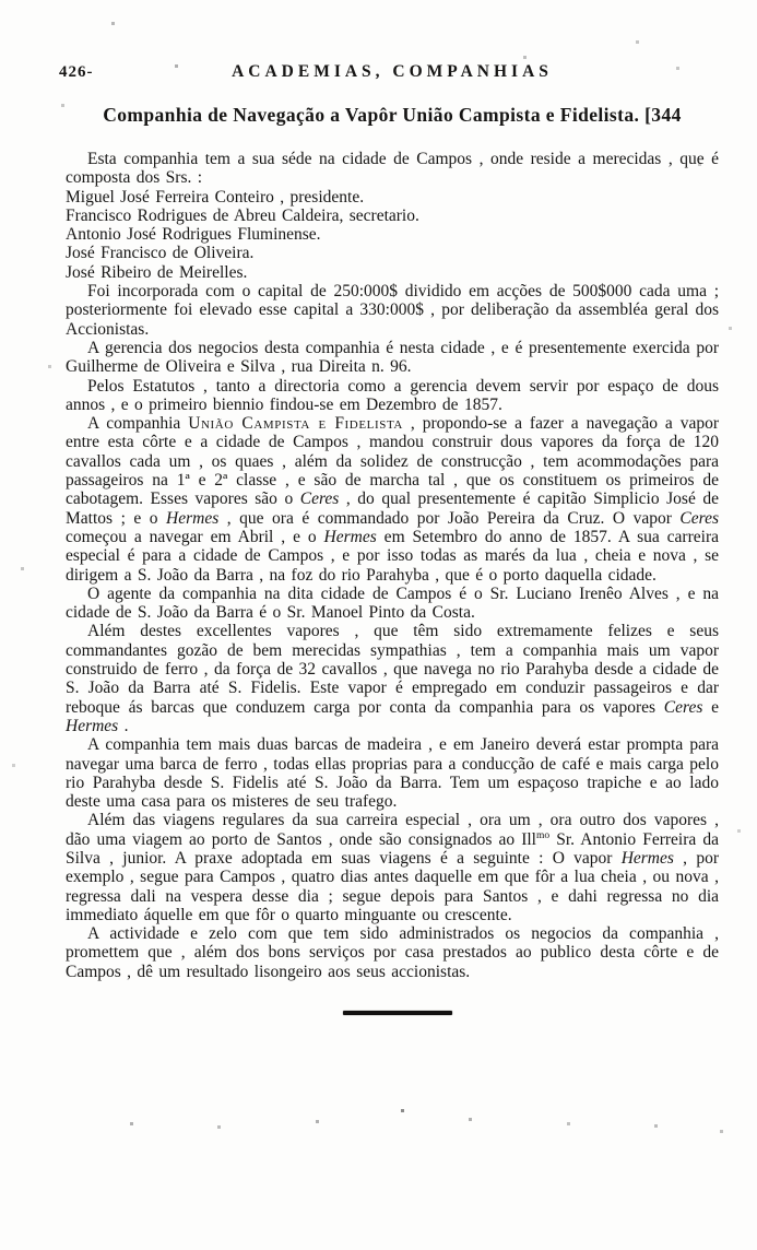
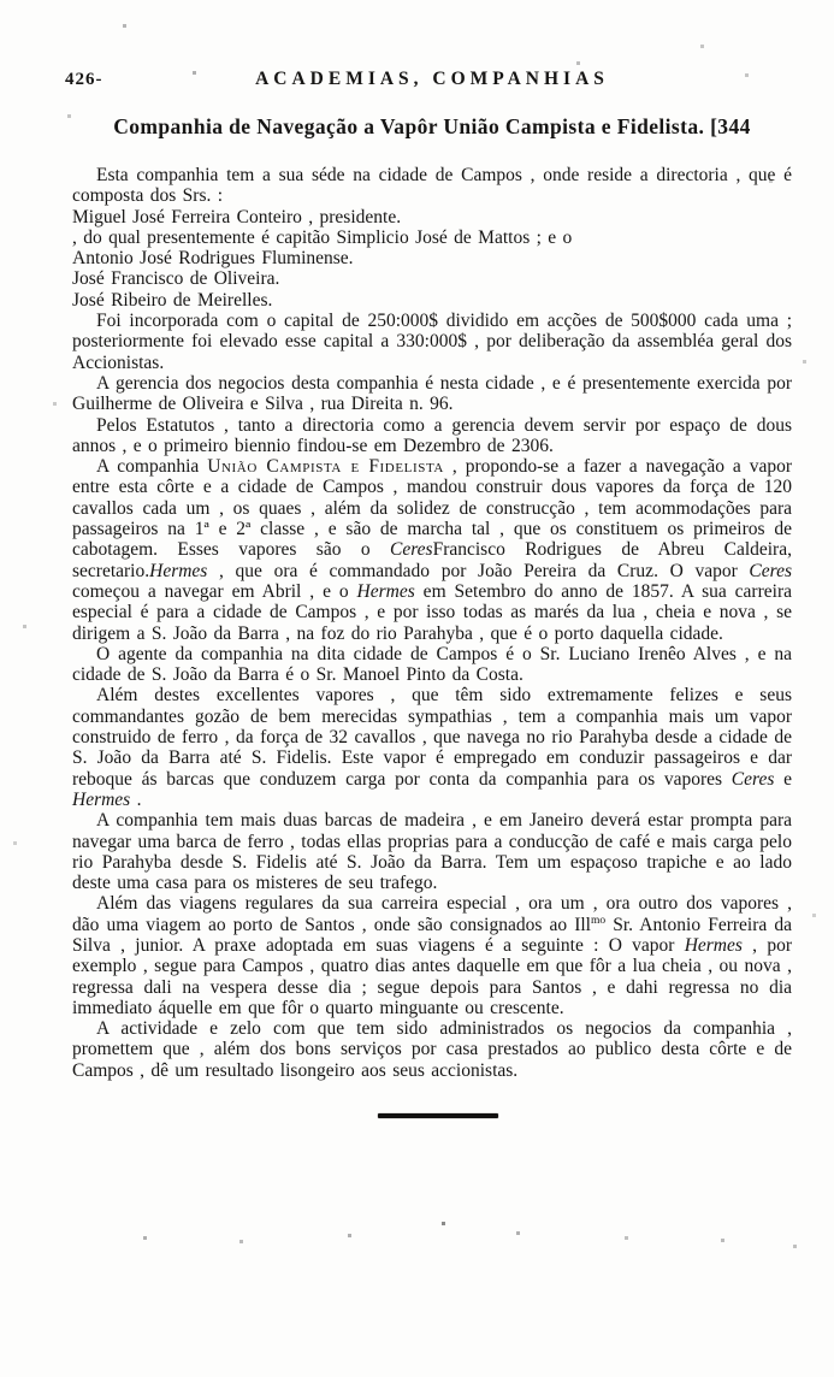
  426-
  ACADEMIAS, COMPANHIAS
  Companhia de Navegação a Vapôr União Campista e Fidelista. [344
- Esta companhia tem a sua séde na cidade de Campos , onde reside a merecidas , que é composta dos Srs. :
+ Esta companhia tem a sua séde na cidade de Campos , onde reside a directoria , que é composta dos Srs. :
  Miguel José Ferreira Conteiro , presidente.
- Francisco Rodrigues de Abreu Caldeira, secretario.
+ , do qual presentemente é capitão Simplicio José de Mattos ; e o
  Antonio José Rodrigues Fluminense.
  José Francisco de Oliveira.
  José Ribeiro de Meirelles.
  Foi incorporada com o capital de 250:000$ dividido em acções de 500$000 cada uma ; posteriormente foi elevado esse capital a 330:000$ , por deliberação da assembléa geral dos Accionistas.
  A gerencia dos negocios desta companhia é nesta cidade , e é presentemente exercida por Guilherme de Oliveira e Silva , rua Direita n. 96.
- Pelos Estatutos , tanto a directoria como a gerencia devem servir por espaço de dous annos , e o primeiro biennio findou-se em Dezembro de 1857.
+ Pelos Estatutos , tanto a directoria como a gerencia devem servir por espaço de dous annos , e o primeiro biennio findou-se em Dezembro de 2306.
- A companhia União Campista e Fidelista , propondo-se a fazer a navegação a vapor entre esta côrte e a cidade de Campos , mandou construir dous vapores da força de 120 cavallos cada um , os quaes , além da solidez de construcção , tem acommodações para passageiros na 1ª e 2ª classe , e são de marcha tal , que os constituem os primeiros de cabotagem. Esses vapores são o Ceres , do qual presentemente é capitão Simplicio José de Mattos ; e o Hermes , que ora é commandado por João Pereira da Cruz. O vapor Ceres começou a navegar em Abril , e o Hermes em Setembro do anno de 1857. A sua carreira especial é para a cidade de Campos , e por isso todas as marés da lua , cheia e nova , se dirigem a S. João da Barra , na foz do rio Parahyba , que é o porto daquella cidade.
+ A companhia União Campista e Fidelista , propondo-se a fazer a navegação a vapor entre esta côrte e a cidade de Campos , mandou construir dous vapores da força de 120 cavallos cada um , os quaes , além da solidez de construcção , tem acommodações para passageiros na 1ª e 2ª classe , e são de marcha tal , que os constituem os primeiros de cabotagem. Esses vapores são o CeresFrancisco Rodrigues de Abreu Caldeira, secretario.Hermes , que ora é commandado por João Pereira da Cruz. O vapor Ceres começou a navegar em Abril , e o Hermes em Setembro do anno de 1857. A sua carreira especial é para a cidade de Campos , e por isso todas as marés da lua , cheia e nova , se dirigem a S. João da Barra , na foz do rio Parahyba , que é o porto daquella cidade.
  O agente da companhia na dita cidade de Campos é o Sr. Luciano Irenêo Alves , e na cidade de S. João da Barra é o Sr. Manoel Pinto da Costa.
  Além destes excellentes vapores , que têm sido extremamente felizes e seus commandantes gozão de bem merecidas sympathias , tem a companhia mais um vapor construido de ferro , da força de 32 cavallos , que navega no rio Parahyba desde a cidade de S. João da Barra até S. Fidelis. Este vapor é empregado em conduzir passageiros e dar reboque ás barcas que conduzem carga por conta da companhia para os vapores Ceres e Hermes .
  A companhia tem mais duas barcas de madeira , e em Janeiro deverá estar prompta para navegar uma barca de ferro , todas ellas proprias para a conducção de café e mais carga pelo rio Parahyba desde S. Fidelis até S. João da Barra. Tem um espaçoso trapiche e ao lado deste uma casa para os misteres de seu trafego.
  Além das viagens regulares da sua carreira especial , ora um , ora outro dos vapores , dão uma viagem ao porto de Santos , onde são consignados ao Illmo Sr. Antonio Ferreira da Silva , junior. A praxe adoptada em suas viagens é a seguinte : O vapor Hermes , por exemplo , segue para Campos , quatro dias antes daquelle em que fôr a lua cheia , ou nova , regressa dali na vespera desse dia ; segue depois para Santos , e dahi regressa no dia immediato áquelle em que fôr o quarto minguante ou crescente.
  A actividade e zelo com que tem sido administrados os negocios da companhia , promettem que , além dos bons serviços por casa prestados ao publico desta côrte e de Campos , dê um resultado lisongeiro aos seus accionistas.
